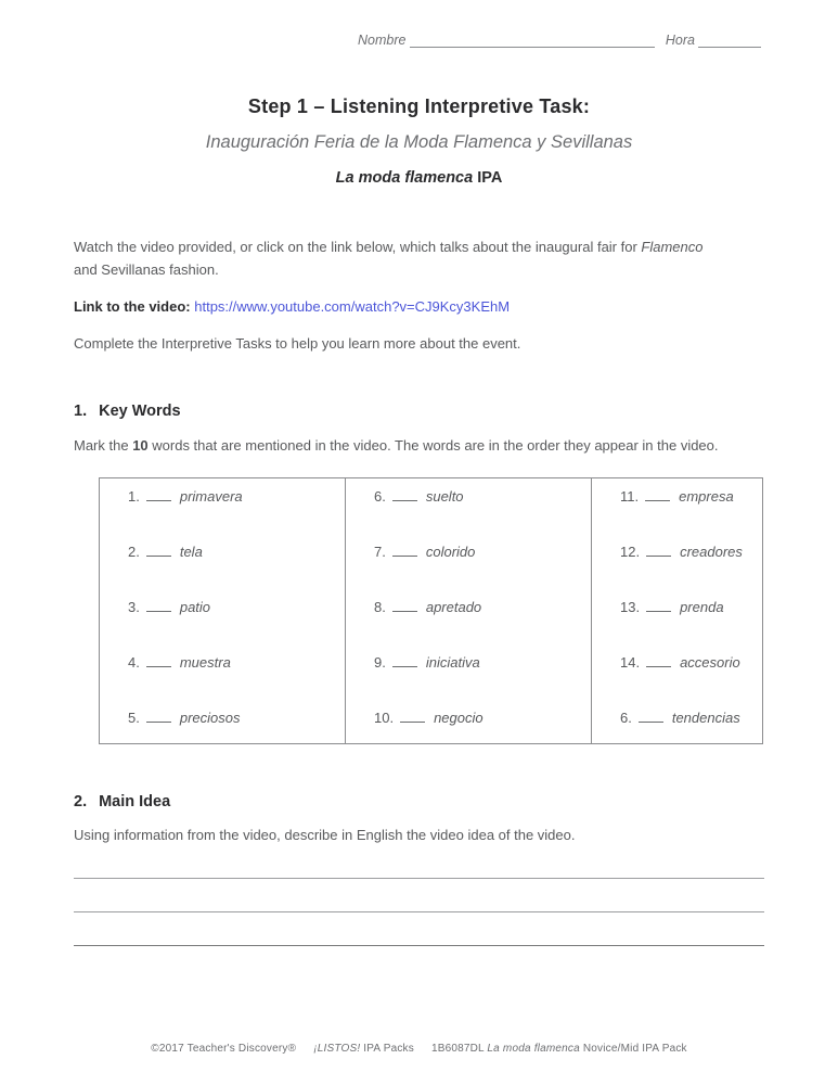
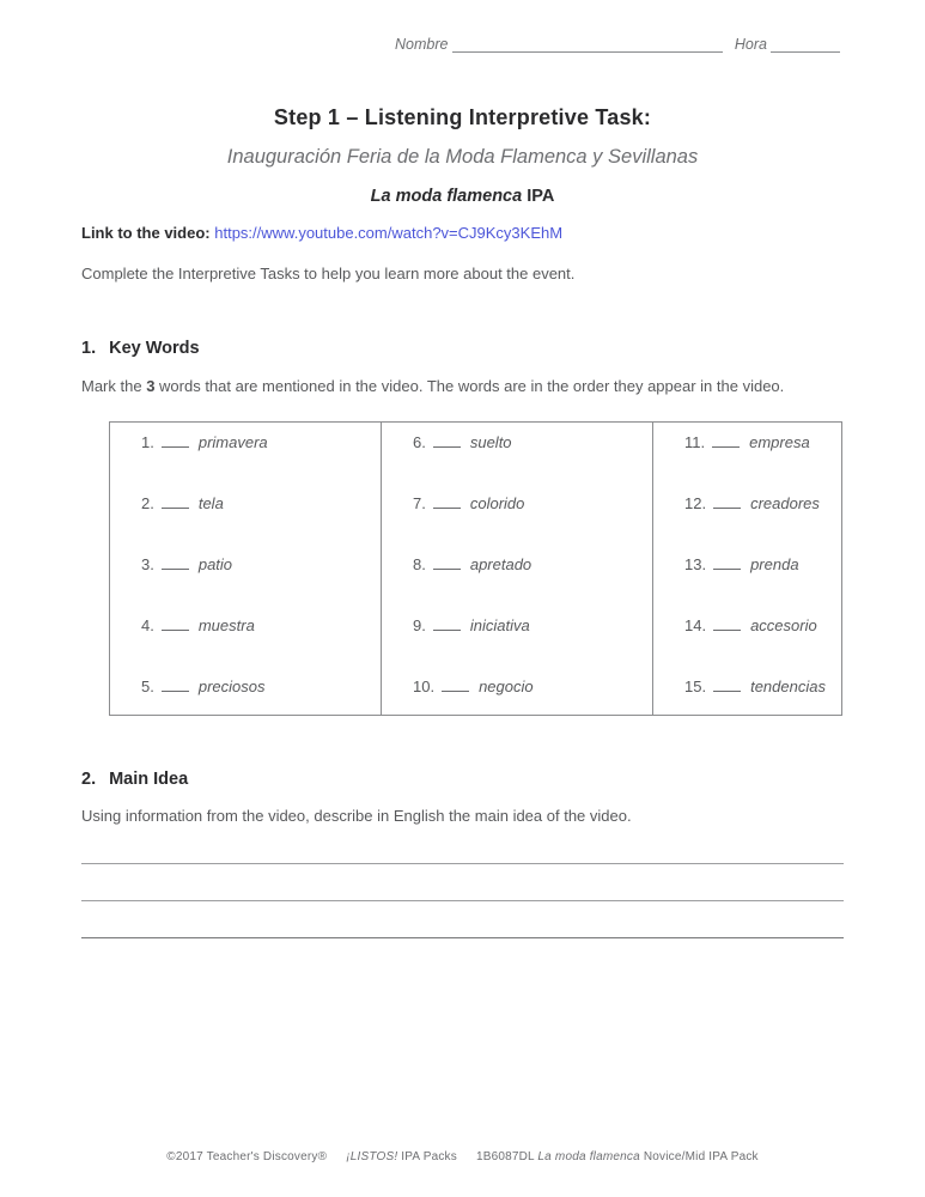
  Nombre
  Hora
  Step 1 – Listening Interpretive Task:
  Inauguración Feria de la Moda Flamenca y Sevillanas
  La moda flamenca IPA
- Watch the video provided, or click on the link below, which talks about the inaugural fair for Flamenco and Sevillanas fashion.
  Link to the video: https://www.youtube.com/watch?v=CJ9Kcy3KEhM
  Complete the Interpretive Tasks to help you learn more about the event.
  1.
  Key Words
- Mark the 10 words that are mentioned in the video. The words are in the order they appear in the video.
+ Mark the 3 words that are mentioned in the video. The words are in the order they appear in the video.
- 1. primavera 2. tela 3. patio 4. muestra 5. preciosos	6. suelto 7. colorido 8. apretado 9. iniciativa 10. negocio	11. empresa 12. creadores 13. prenda 14. accesorio 6. tendencias
+ 1. primavera 2. tela 3. patio 4. muestra 5. preciosos	6. suelto 7. colorido 8. apretado 9. iniciativa 10. negocio	11. empresa 12. creadores 13. prenda 14. accesorio 15. tendencias
  2.
  Main Idea
- Using information from the video, describe in English the video idea of the video.
+ Using information from the video, describe in English the main idea of the video.
  ©2017 Teacher's Discovery®
  ¡LISTOS! IPA Packs
  1B6087DL La moda flamenca Novice/Mid IPA Pack
